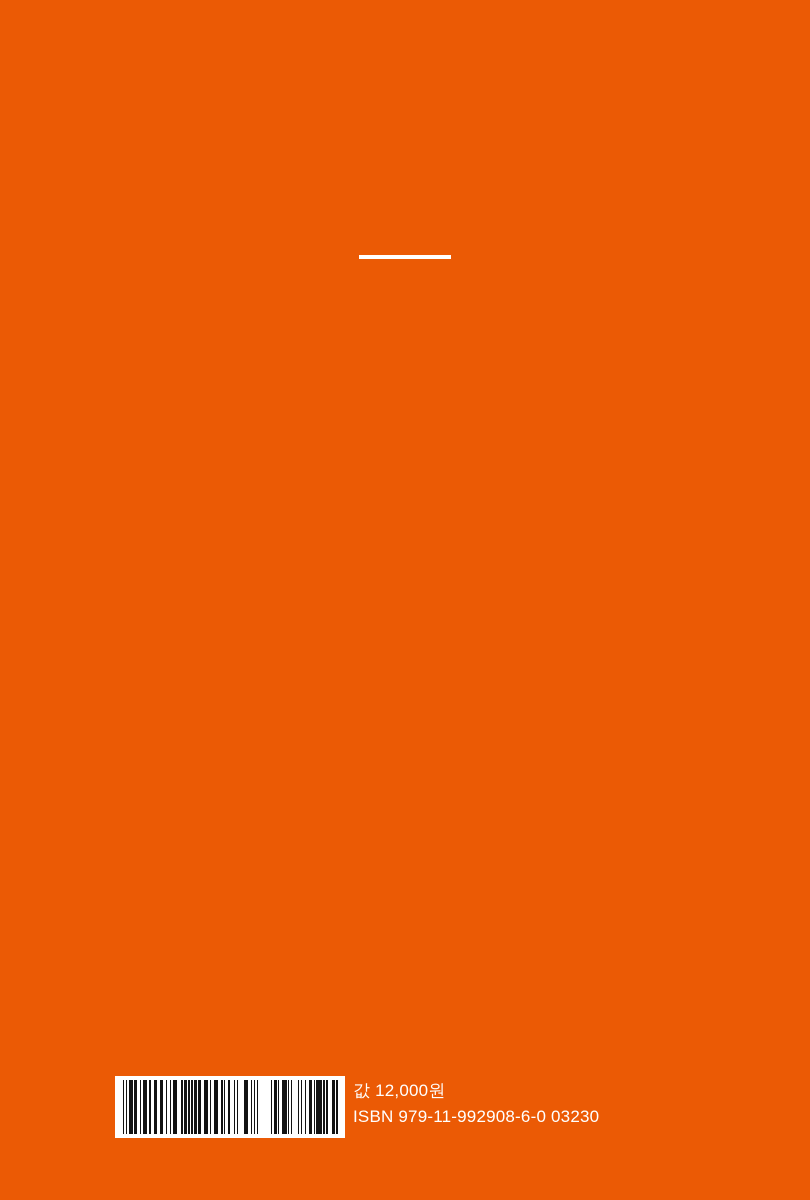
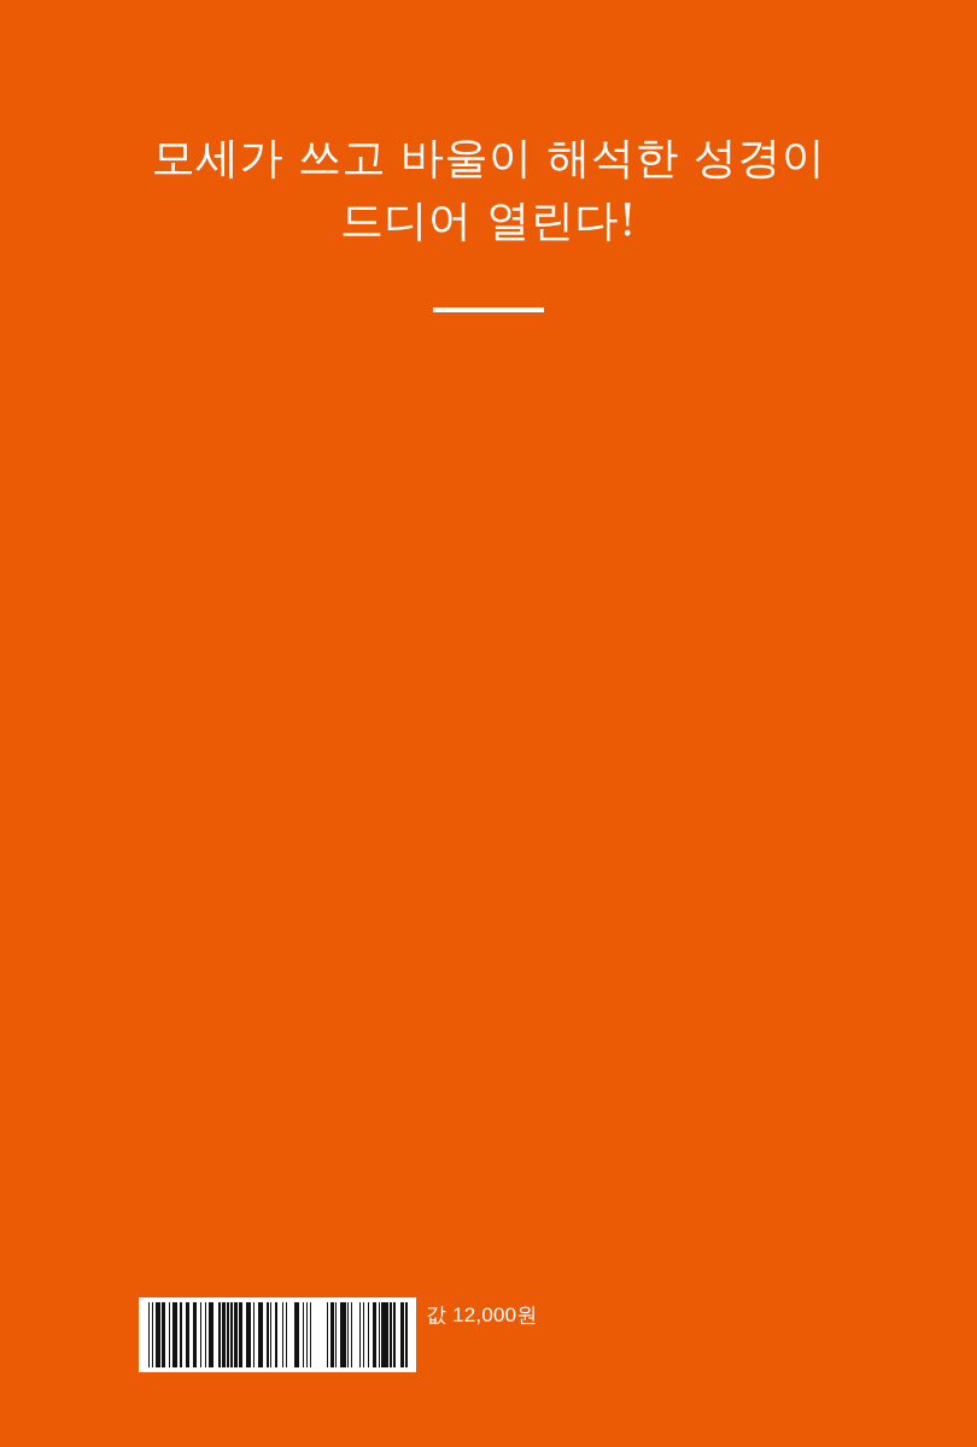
+ 모세가 쓰고 바울이 해석한 성경이
+ 드디어 열린다!
  값 12,000원
- ISBN 979-11-992908-6-0 03230
